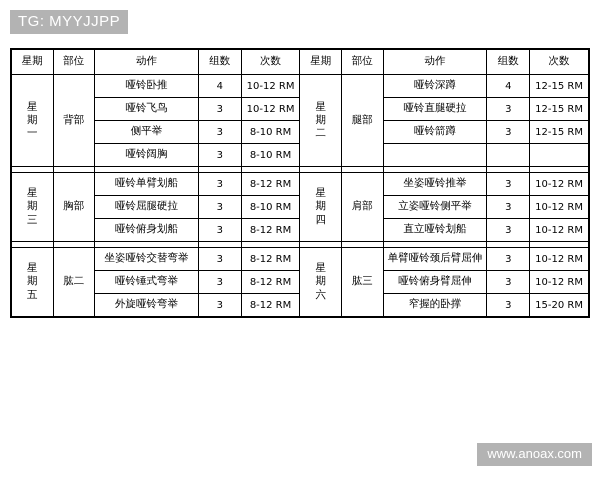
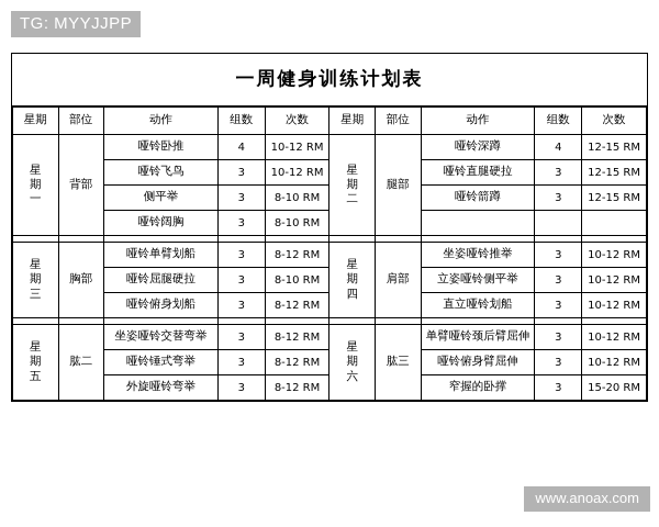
  TG: MYYJJPP
+ 一周健身训练计划表
  星期	部位	动作	组数	次数	星期	部位	动作	组数	次数
  星期一	背部	哑铃卧推	4	10-12 RM	星期二	腿部	哑铃深蹲	4	12-15 RM
  哑铃飞鸟	3	10-12 RM	哑铃直腿硬拉	3	12-15 RM
  侧平举	3	8-10 RM	哑铃箭蹲	3	12-15 RM
  哑铃阔胸	3	8-10 RM
  星期三	胸部	哑铃单臂划船	3	8-12 RM	星期四	肩部	坐姿哑铃推举	3	10-12 RM
  哑铃屈腿硬拉	3	8-10 RM	立姿哑铃侧平举	3	10-12 RM
  哑铃俯身划船	3	8-12 RM	直立哑铃划船	3	10-12 RM
  星期五	肱二	坐姿哑铃交替弯举	3	8-12 RM	星期六	肱三	单臂哑铃颈后臂屈伸	3	10-12 RM
  哑铃锤式弯举	3	8-12 RM	哑铃俯身臂屈伸	3	10-12 RM
  外旋哑铃弯举	3	8-12 RM	窄握的卧撑	3	15-20 RM
  www.anoax.com
